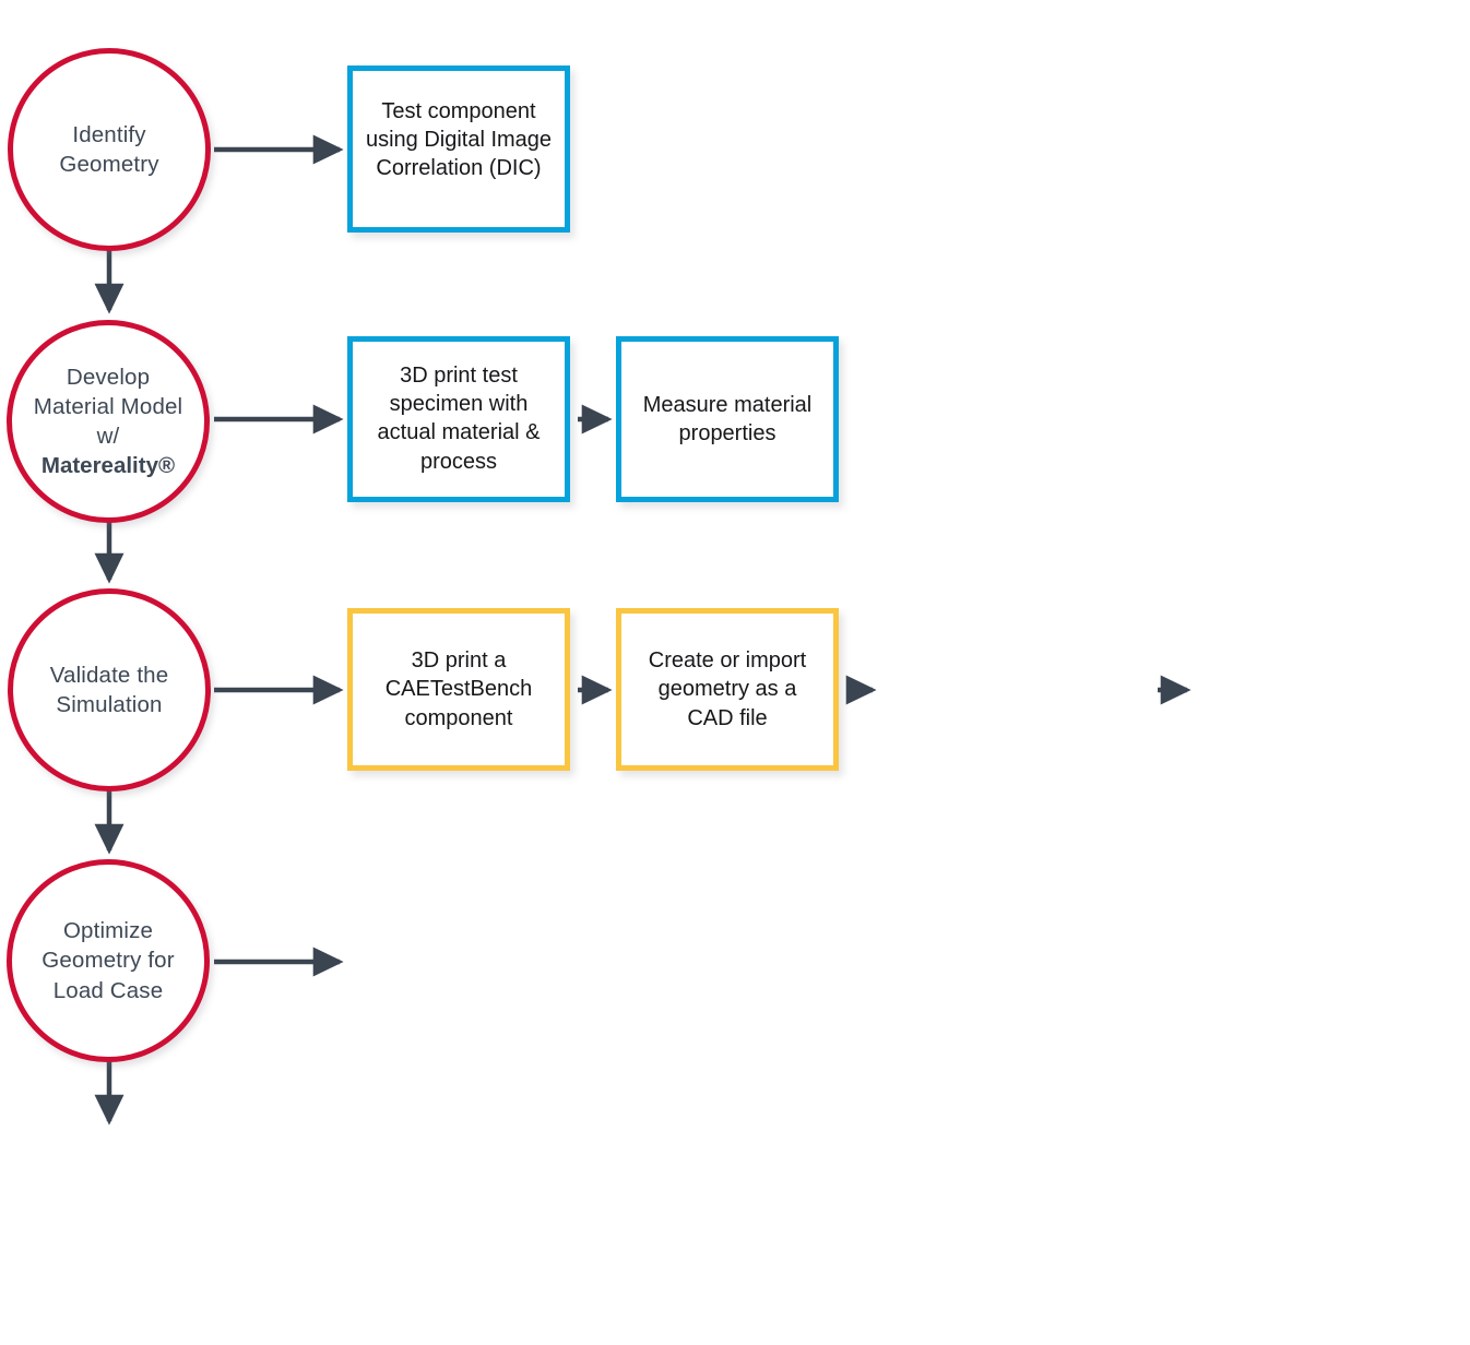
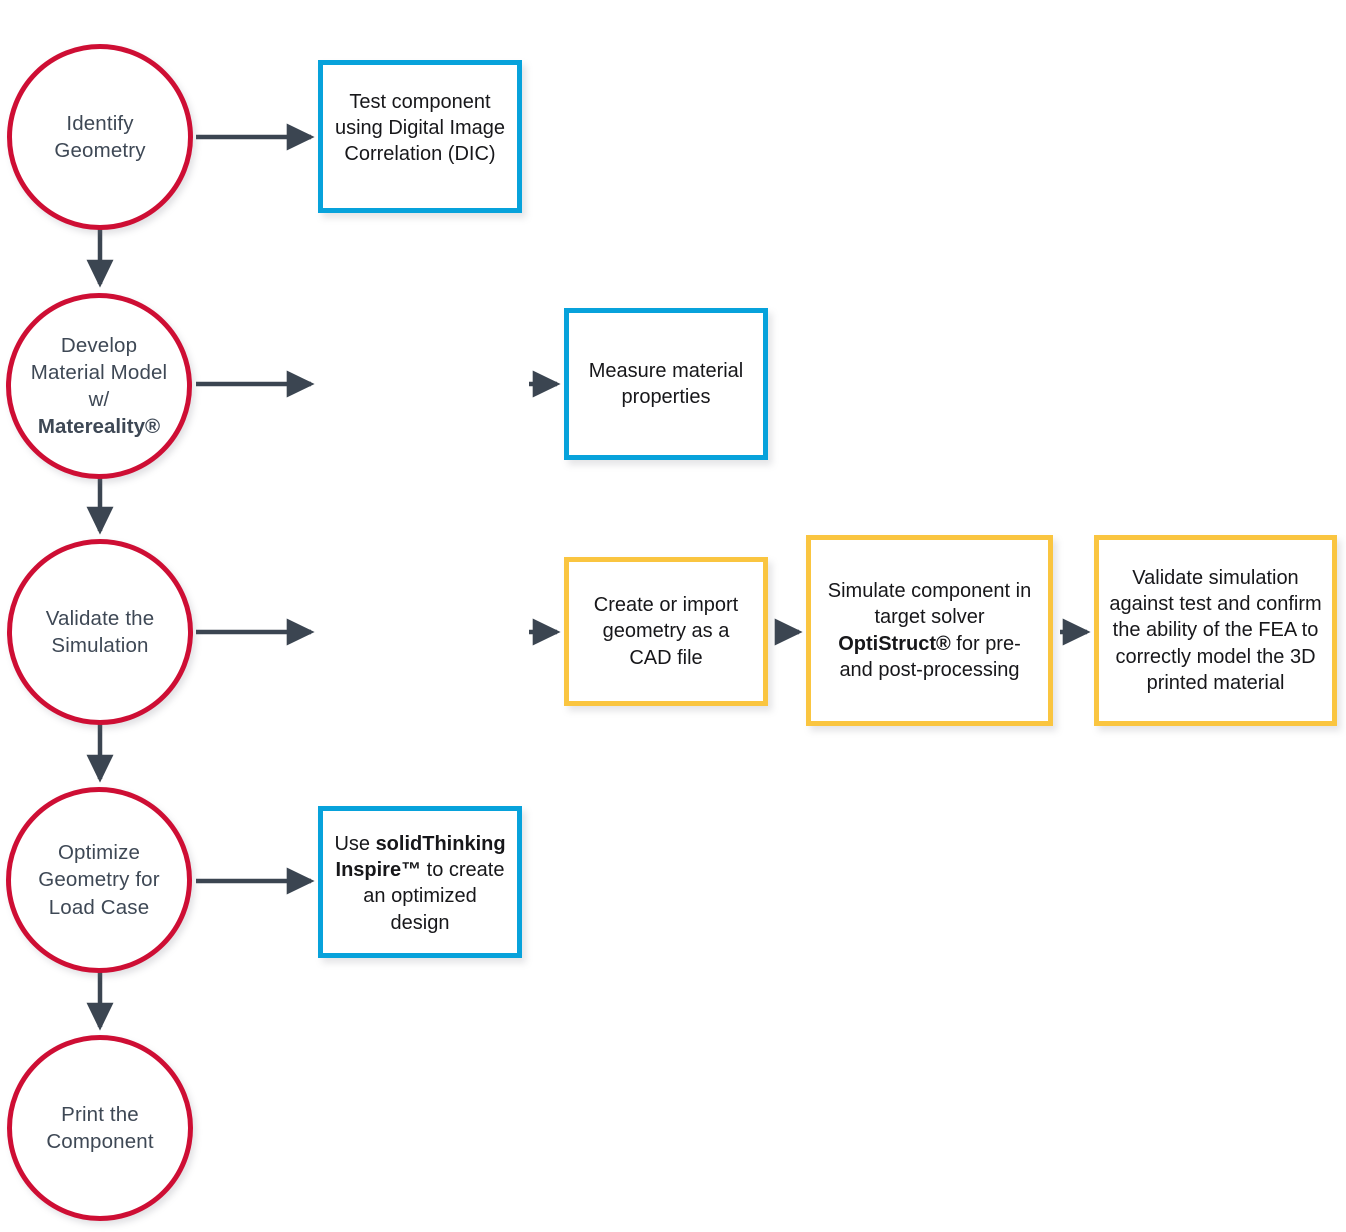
  Identify Geometry
  Develop
  Material Model
  w/
  Matereality®
  Validate the Simulation
  Optimize Geometry for Load Case
+ Print the Component
  Test component using Digital Image Correlation (DIC)
- 3D print test specimen with actual material & process
  Measure material properties
- 3D print a CAETestBench component
  Create or import geometry as a CAD file
+ Simulate component in target solver OptiStruct® for pre- and post-processing
+ Validate simulation against test and confirm the ability of the FEA to correctly model the 3D printed material
+ Use solidThinking Inspire™ to create an optimized design
